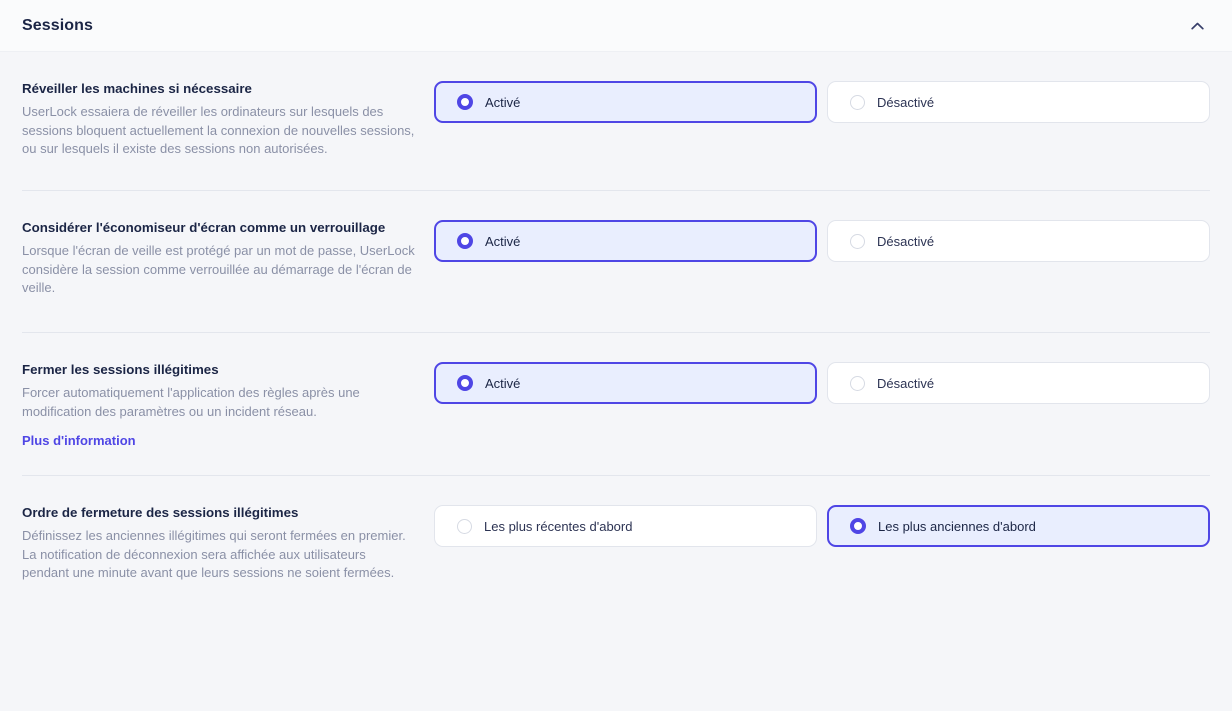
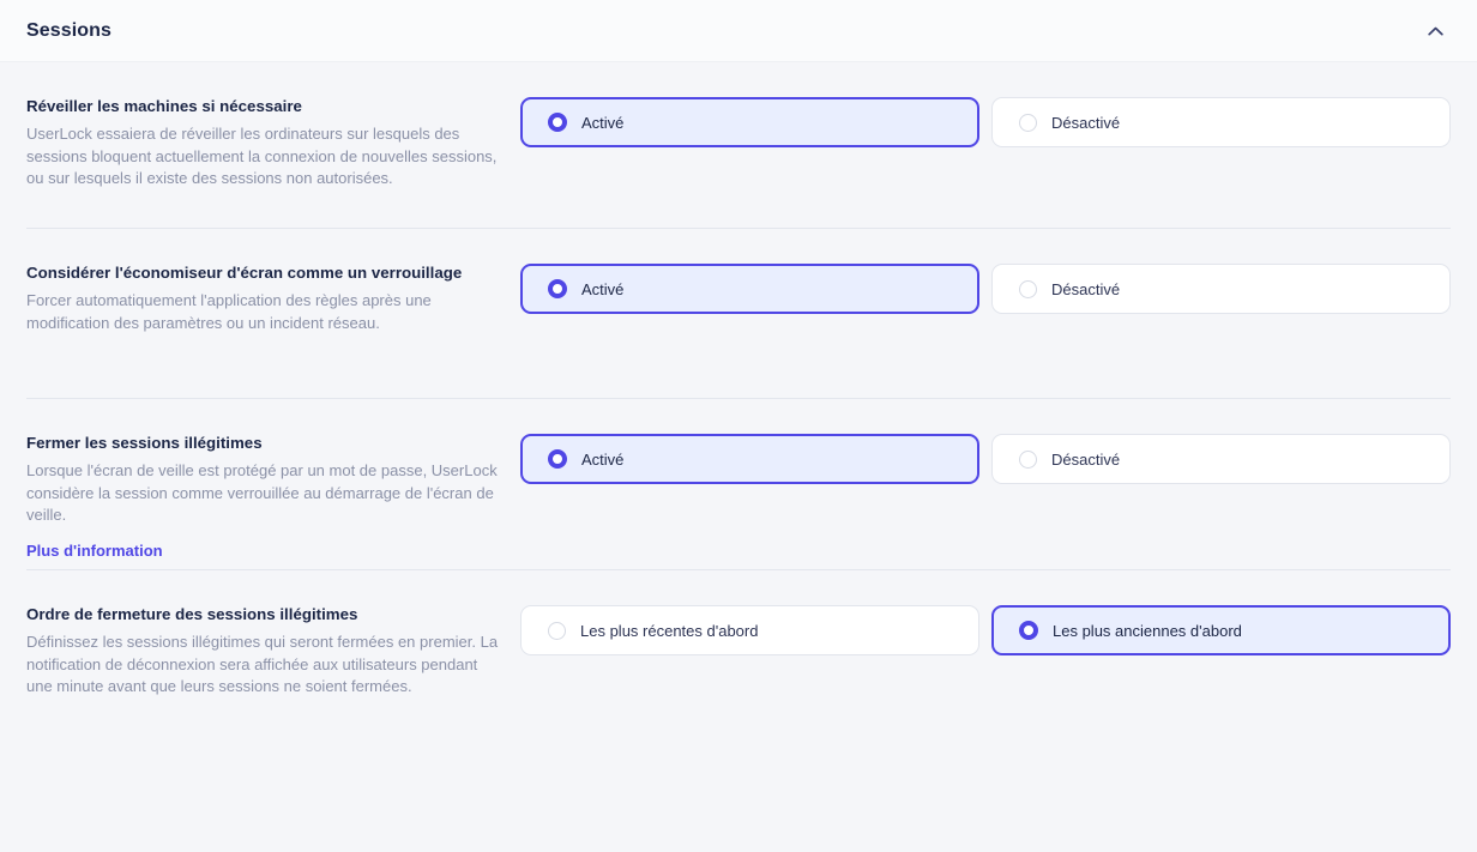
  Sessions
  Réveiller les machines si nécessaire
  UserLock essaiera de réveiller les ordinateurs sur lesquels des sessions bloquent actuellement la connexion de nouvelles sessions, ou sur lesquels il existe des sessions non autorisées.
  Activé
  Désactivé
  Considérer l'économiseur d'écran comme un verrouillage
- Lorsque l'écran de veille est protégé par un mot de passe, UserLock considère la session comme verrouillée au démarrage de l'écran de veille.
+ Forcer automatiquement l'application des règles après une modification des paramètres ou un incident réseau.
  Activé
  Désactivé
  Fermer les sessions illégitimes
- Forcer automatiquement l'application des règles après une modification des paramètres ou un incident réseau.
+ Lorsque l'écran de veille est protégé par un mot de passe, UserLock considère la session comme verrouillée au démarrage de l'écran de veille.
  Plus d'information
  Activé
  Désactivé
  Ordre de fermeture des sessions illégitimes
- Définissez les anciennes illégitimes qui seront fermées en premier. La notification de déconnexion sera affichée aux utilisateurs pendant une minute avant que leurs sessions ne soient fermées.
+ Définissez les sessions illégitimes qui seront fermées en premier. La notification de déconnexion sera affichée aux utilisateurs pendant une minute avant que leurs sessions ne soient fermées.
  Les plus récentes d'abord
  Les plus anciennes d'abord
